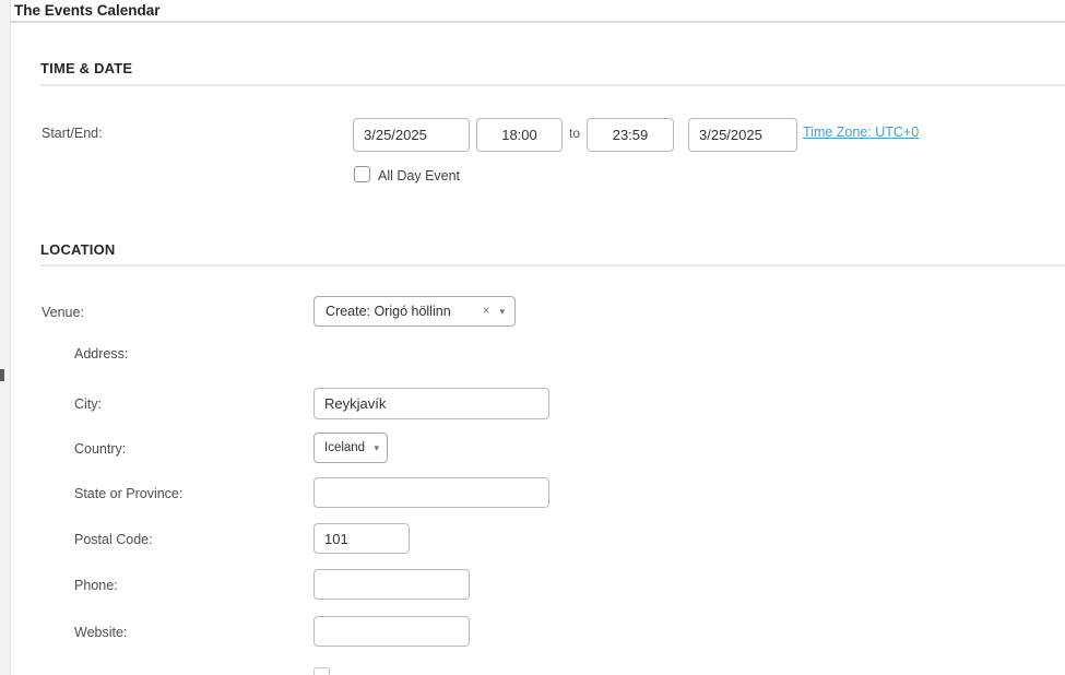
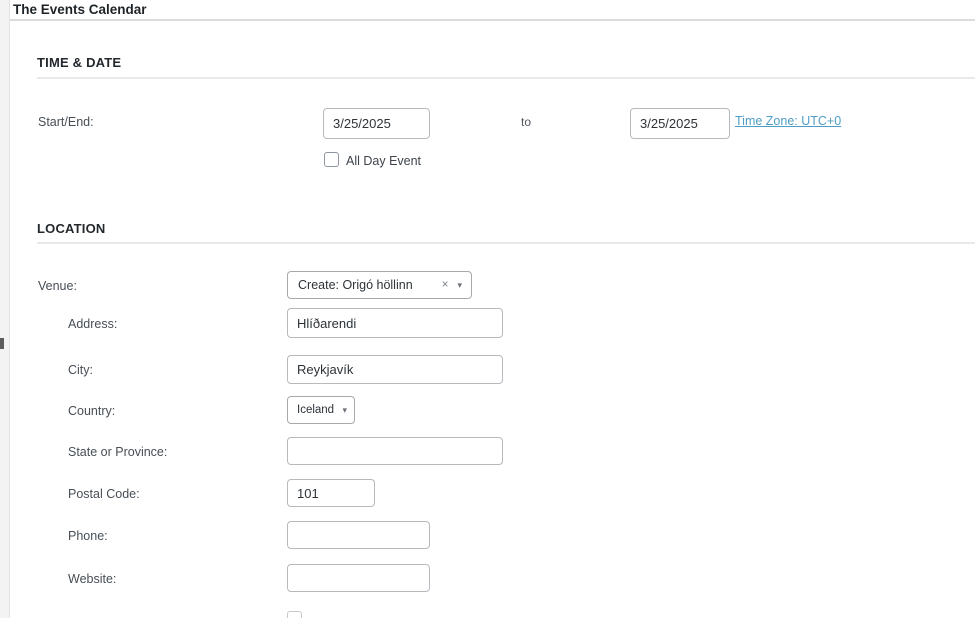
  The Events Calendar
  TIME & DATE
  Start/End:
  3/25/2025
- 18:00
  to
- 23:59
  3/25/2025
  Time Zone: UTC+0
  All Day Event
  LOCATION
  Venue:
  Create: Origó höllinn
  ×
  ▾
  Address:
+ Hlíðarendi
  City:
  Reykjavík
  Country:
  Iceland
  ▾
  State or Province:
  Postal Code:
  101
  Phone:
  Website:
